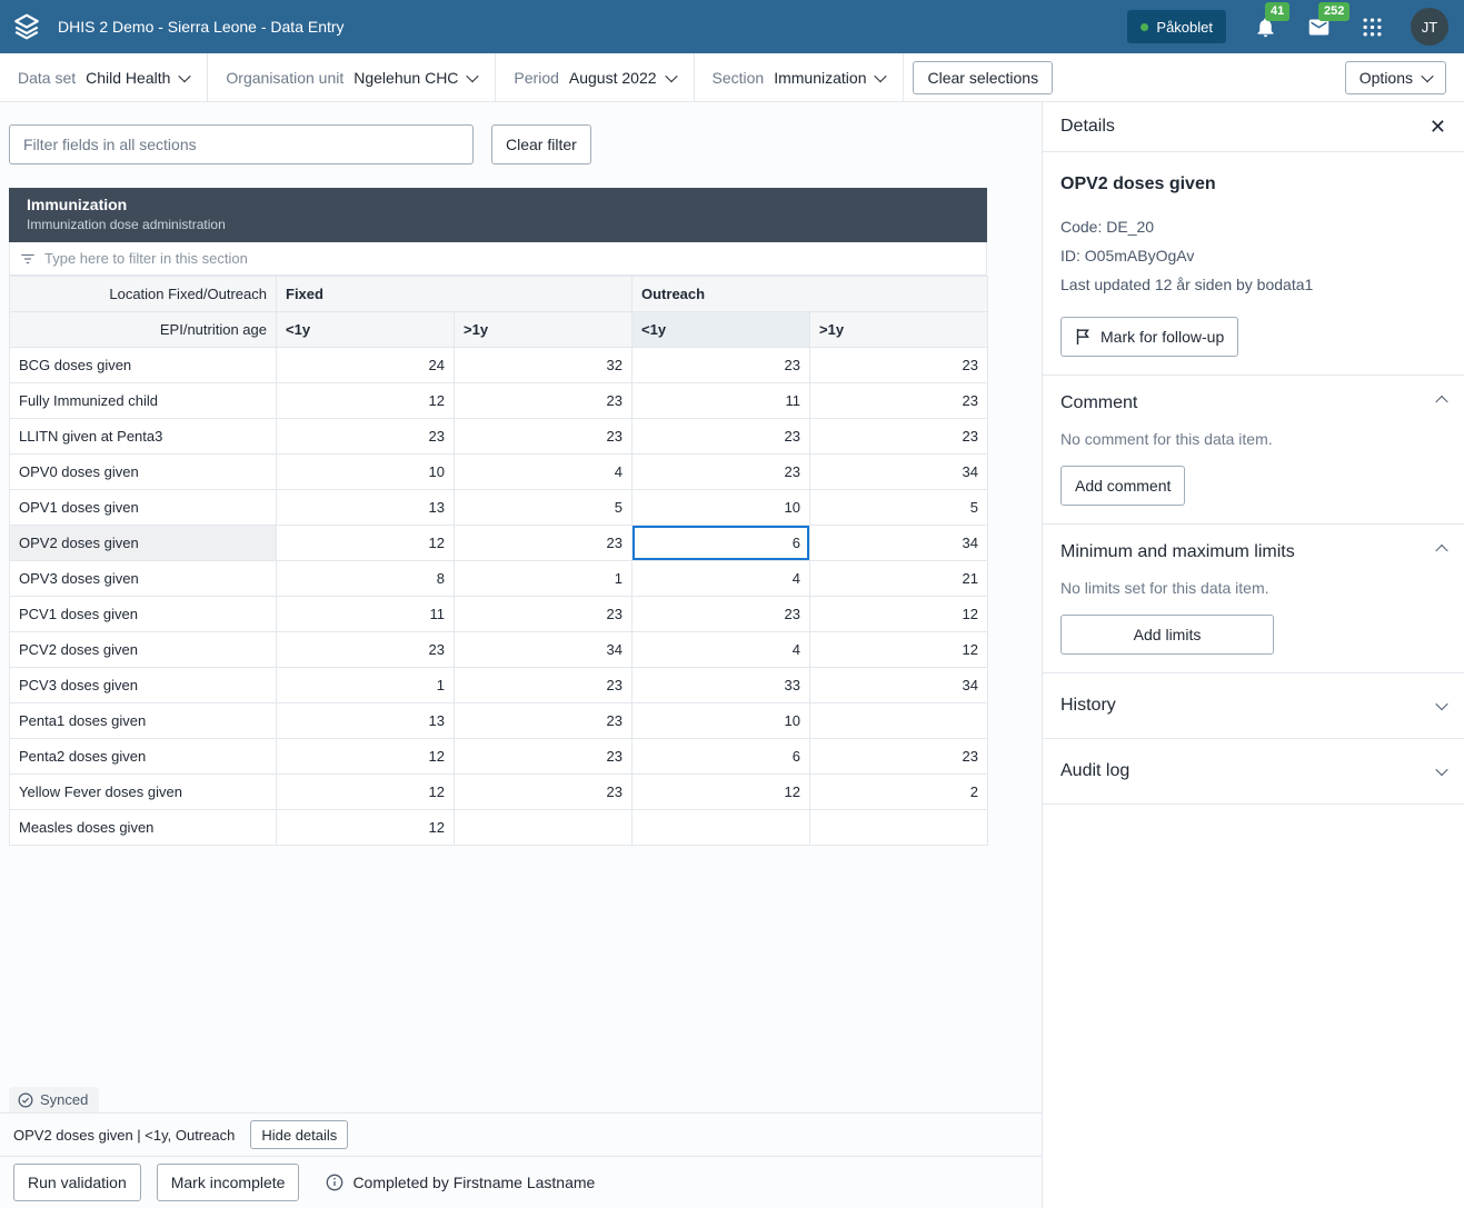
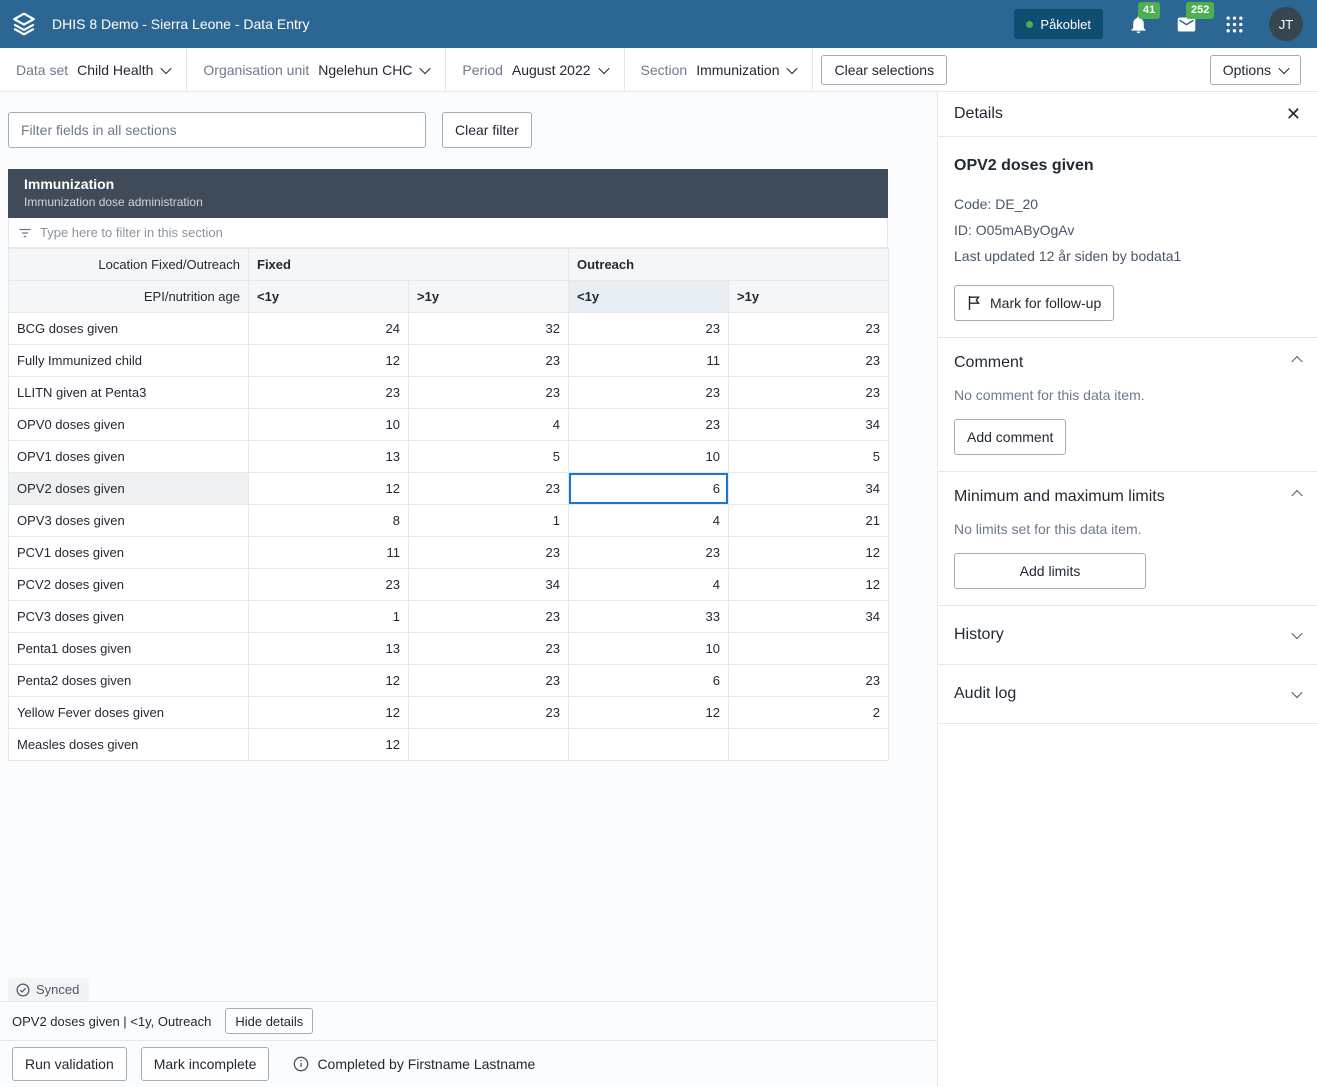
- DHIS 2 Demo - Sierra Leone - Data Entry
+ DHIS 8 Demo - Sierra Leone - Data Entry
  Påkoblet
  41
  252
  JT
  Data set
  Child Health
  Organisation unit
  Ngelehun CHC
  Period
  August 2022
  Section
  Immunization
  Clear selections
  Options
  Filter fields in all sections
  Clear filter
  Immunization
  Immunization dose administration
  Type here to filter in this section
  Location Fixed/Outreach	Fixed	Outreach
  EPI/nutrition age	<1y	>1y	<1y	>1y
  BCG doses given	24	32	23	23
  Fully Immunized child	12	23	11	23
  LLITN given at Penta3	23	23	23	23
  OPV0 doses given	10	4	23	34
  OPV1 doses given	13	5	10	5
  OPV2 doses given	12	23	6	34
  OPV3 doses given	8	1	4	21
  PCV1 doses given	11	23	23	12
  PCV2 doses given	23	34	4	12
  PCV3 doses given	1	23	33	34
  Penta1 doses given	13	23	10
  Penta2 doses given	12	23	6	23
  Yellow Fever doses given	12	23	12	2
  Measles doses given	12
  Synced
  OPV2 doses given | <1y, Outreach
  Hide details
  Run validation
  Mark incomplete
  Completed by Firstname Lastname
  Details
  ✕
  OPV2 doses given
  Code: DE_20
  ID: O05mAByOgAv
  Last updated 12 år siden by bodata1
  Mark for follow-up
  Comment
  No comment for this data item.
  Add comment
  Minimum and maximum limits
  No limits set for this data item.
  Add limits
  History
  Audit log
